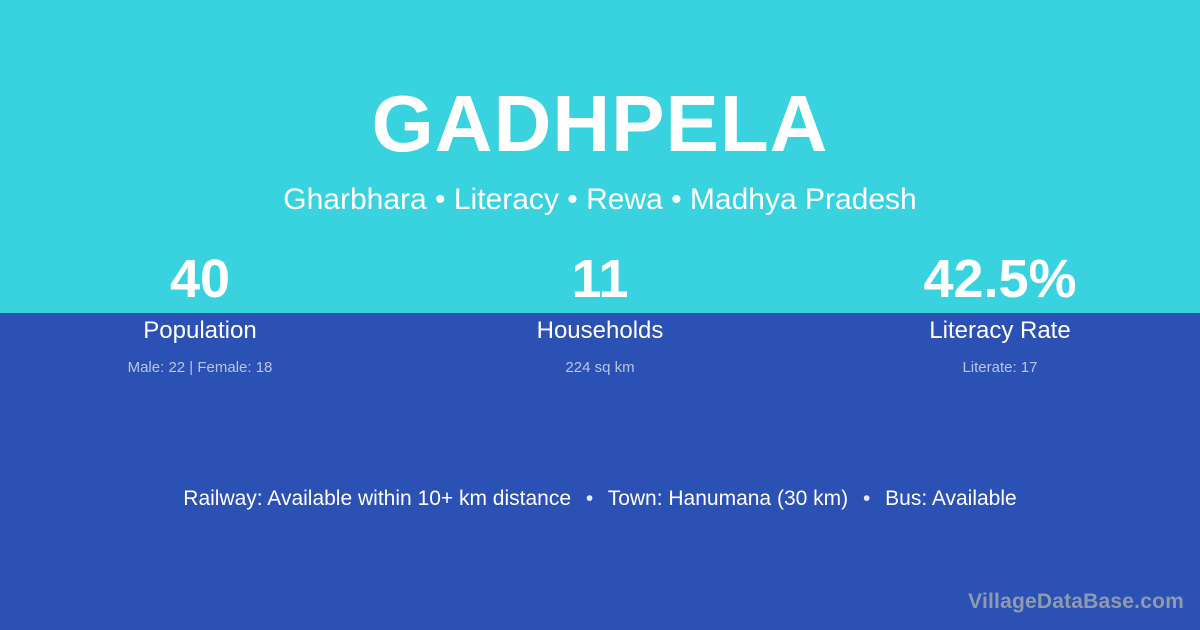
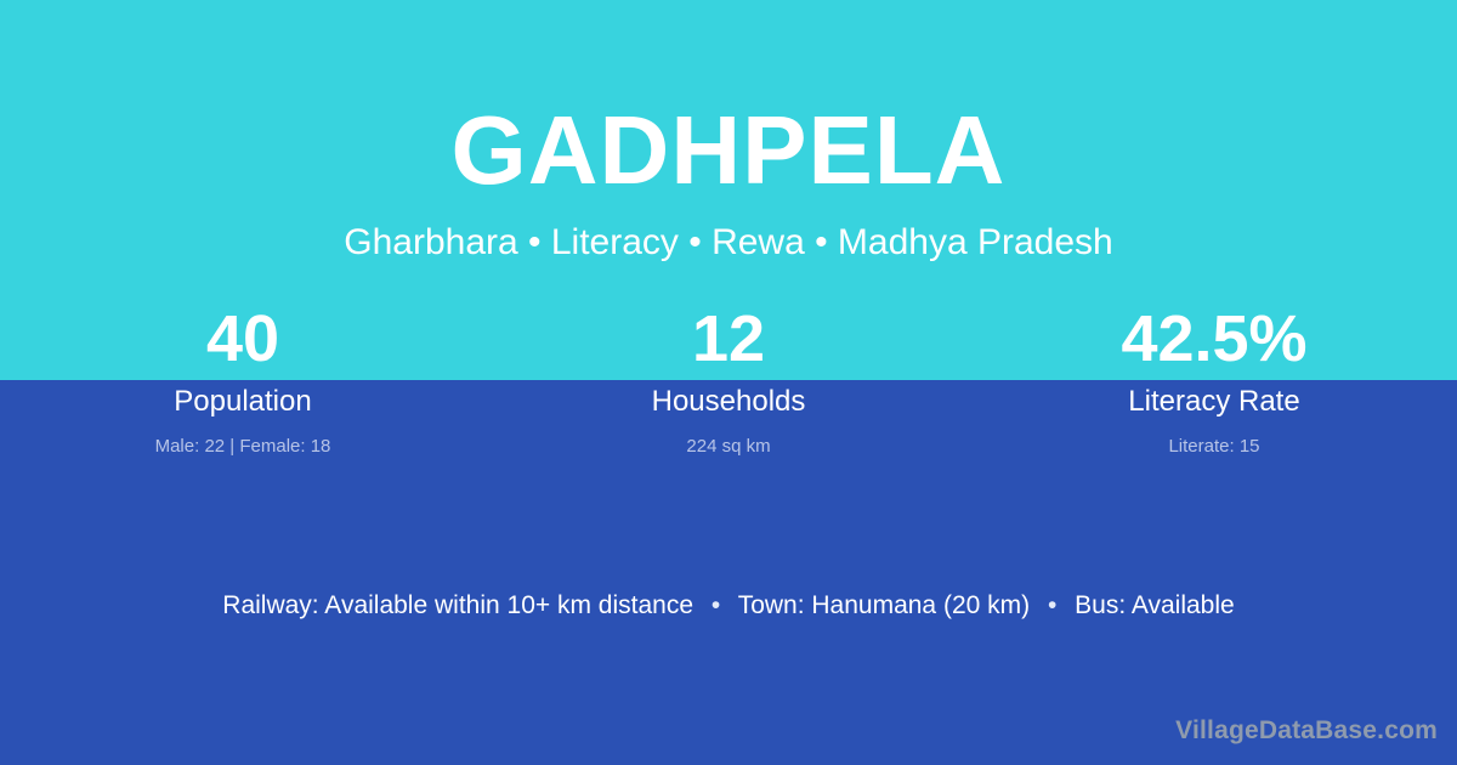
  GADHPELA
  Gharbhara • Literacy • Rewa • Madhya Pradesh
  40
  Population
  Male: 22 | Female: 18
- 11
+ 12
  Households
  224 sq km
  42.5%
  Literacy Rate
- Literate: 17
+ Literate: 15
- Railway: Available within 10+ km distance • Town: Hanumana (30 km) • Bus: Available
+ Railway: Available within 10+ km distance • Town: Hanumana (20 km) • Bus: Available
  VillageDataBase.com
